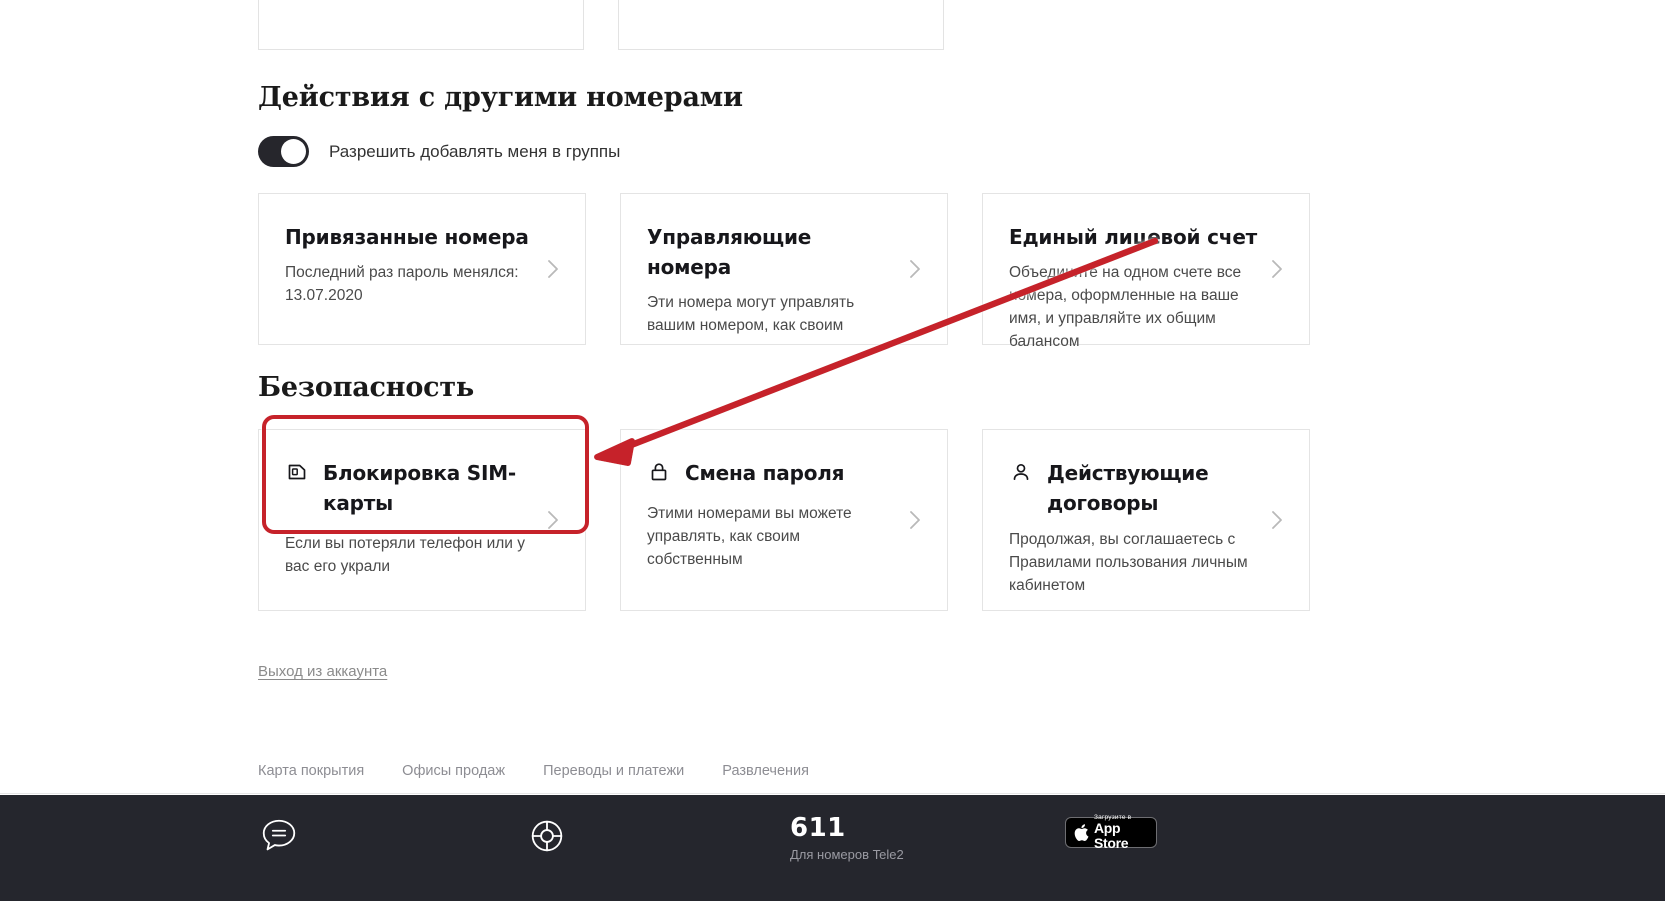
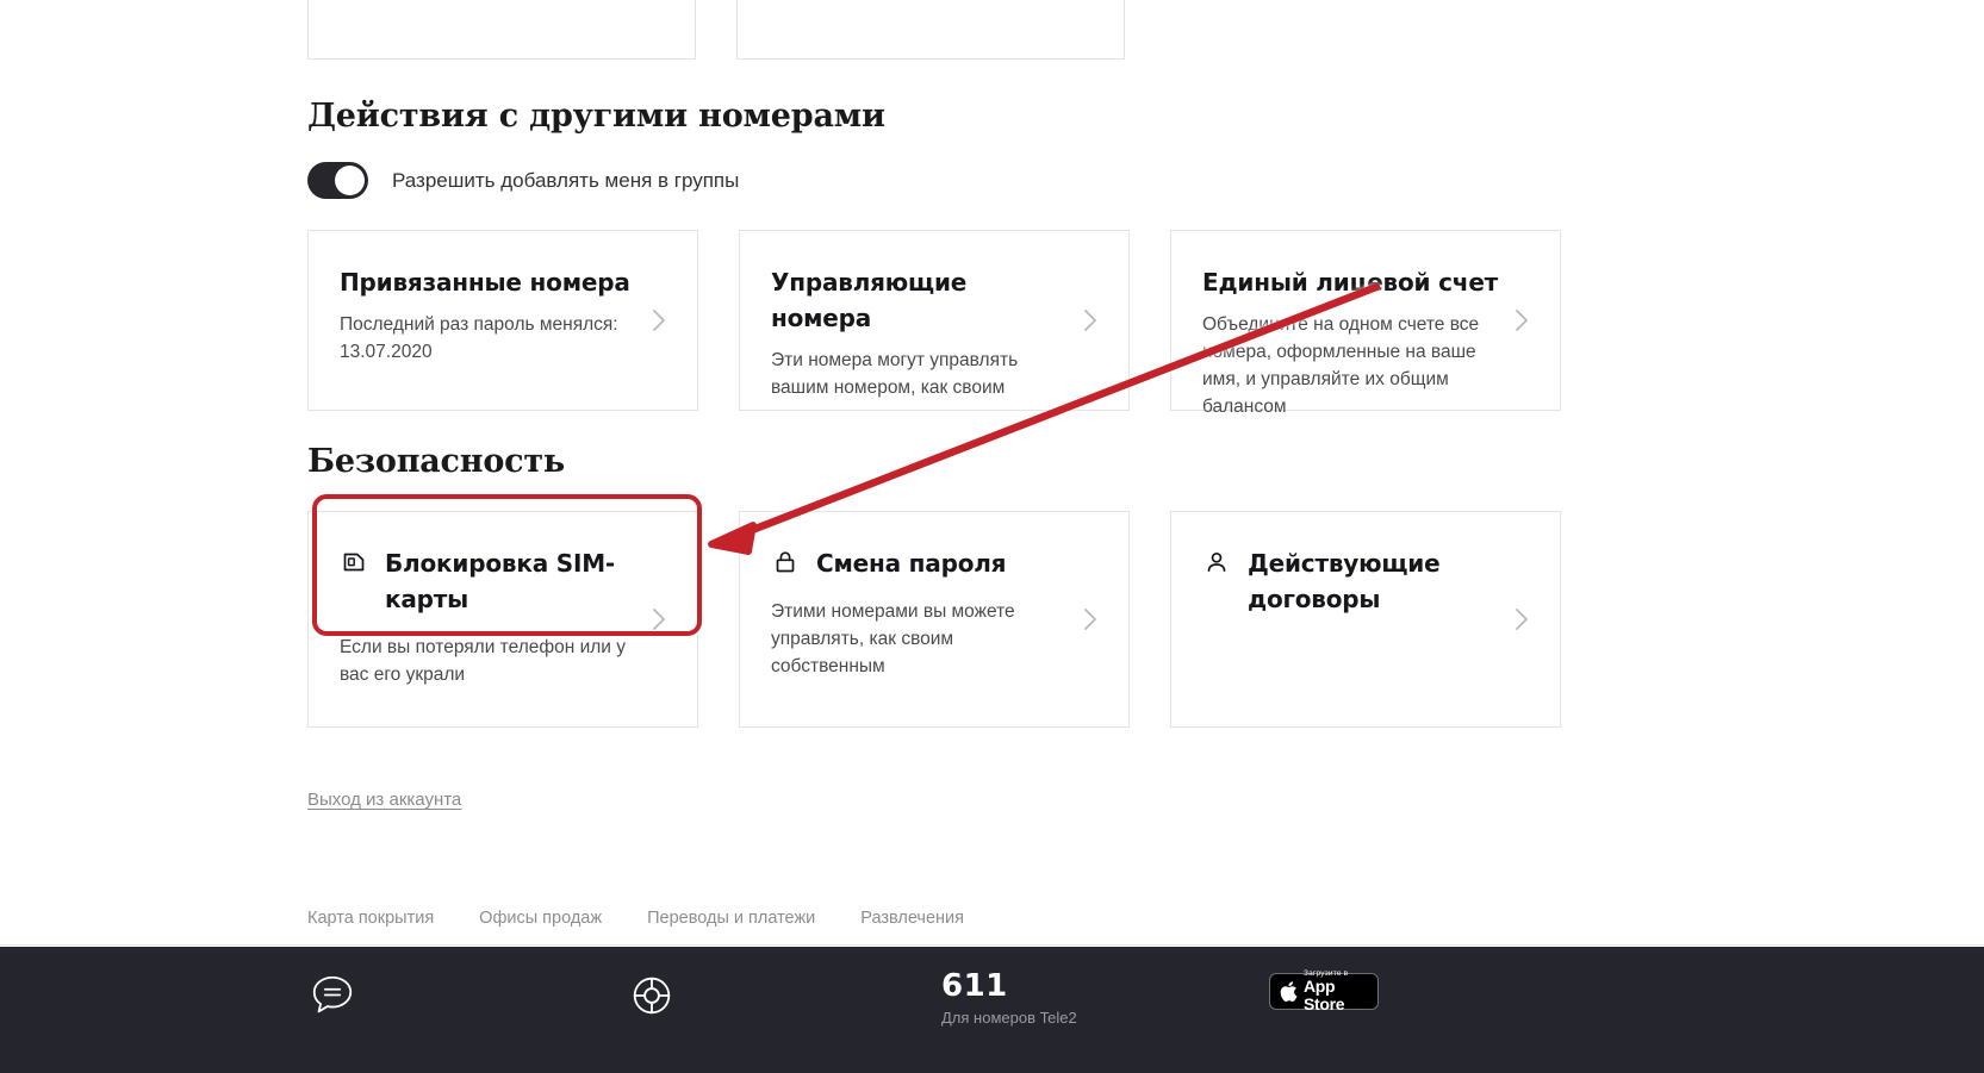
  Действия с другими номерами
  Разрешить добавлять меня в группы
  Привязанные номера
  Последний раз пароль менялся: 13.07.2020
  Управляющие номера
  Эти номера могут управлять вашим номером, как своим
  Единый лицевой счет
  Объедите на одном счете все мера, оформленные на ваше имя, и управляйте их общим балансом
  Безопасность
  Блокировка SIM-карты
  Если вы потеряли телефон или у вас его украли
  Смена пароля
  Этими номерами вы можете управлять, как своим собственным
  Действующие договоры
- Продолжая, вы соглашаетесь с Правилами пользования личным кабинетом
  Выход из аккаунта
  Карта покрытия
  Офисы продаж
  Переводы и платежи
  Развлечения
  611
  Для номеров Tele2
  App Store
